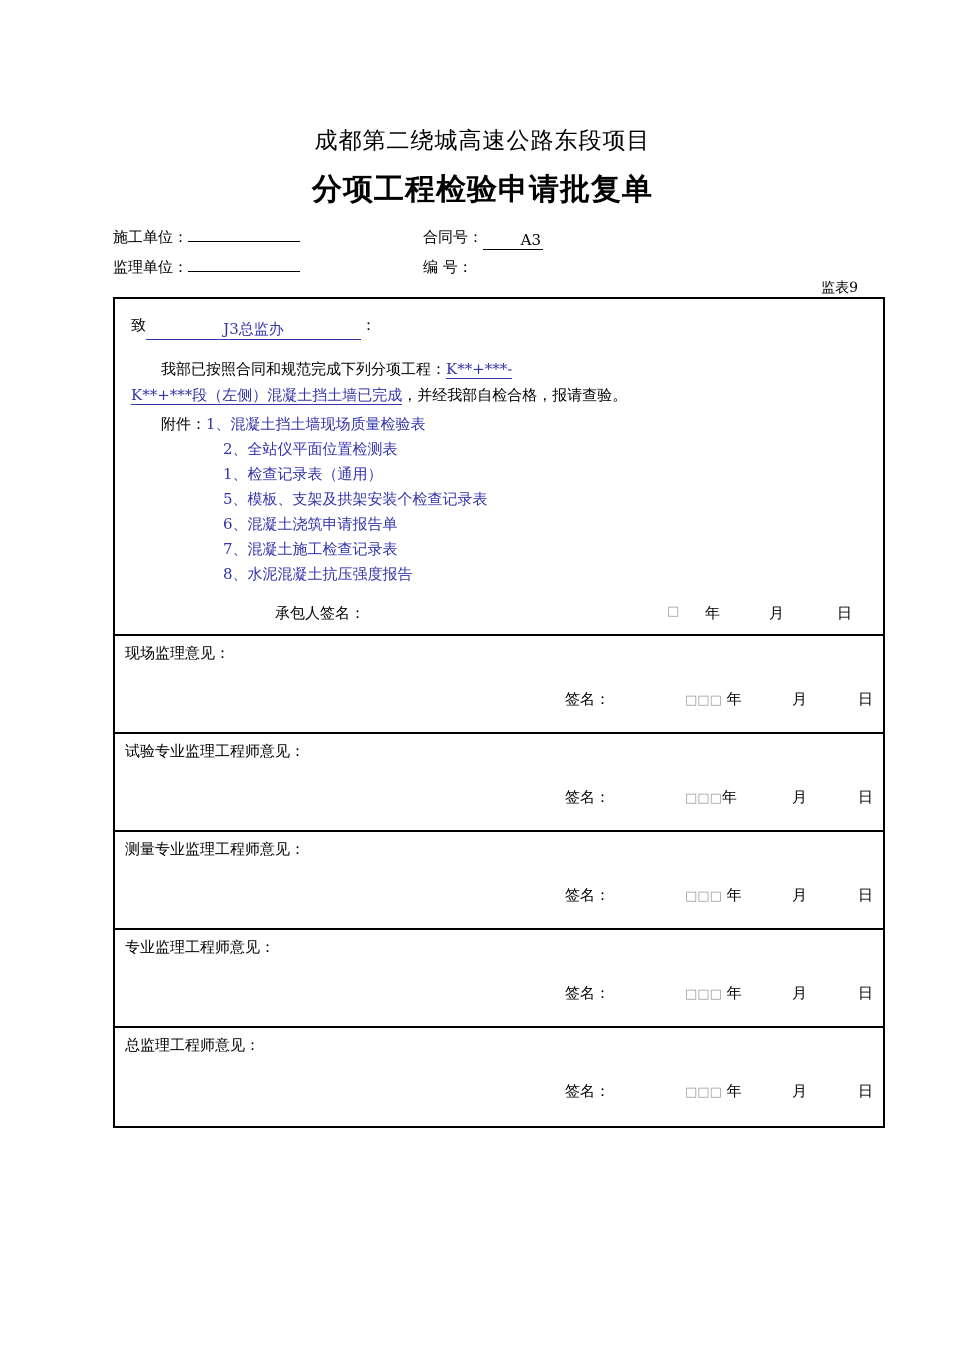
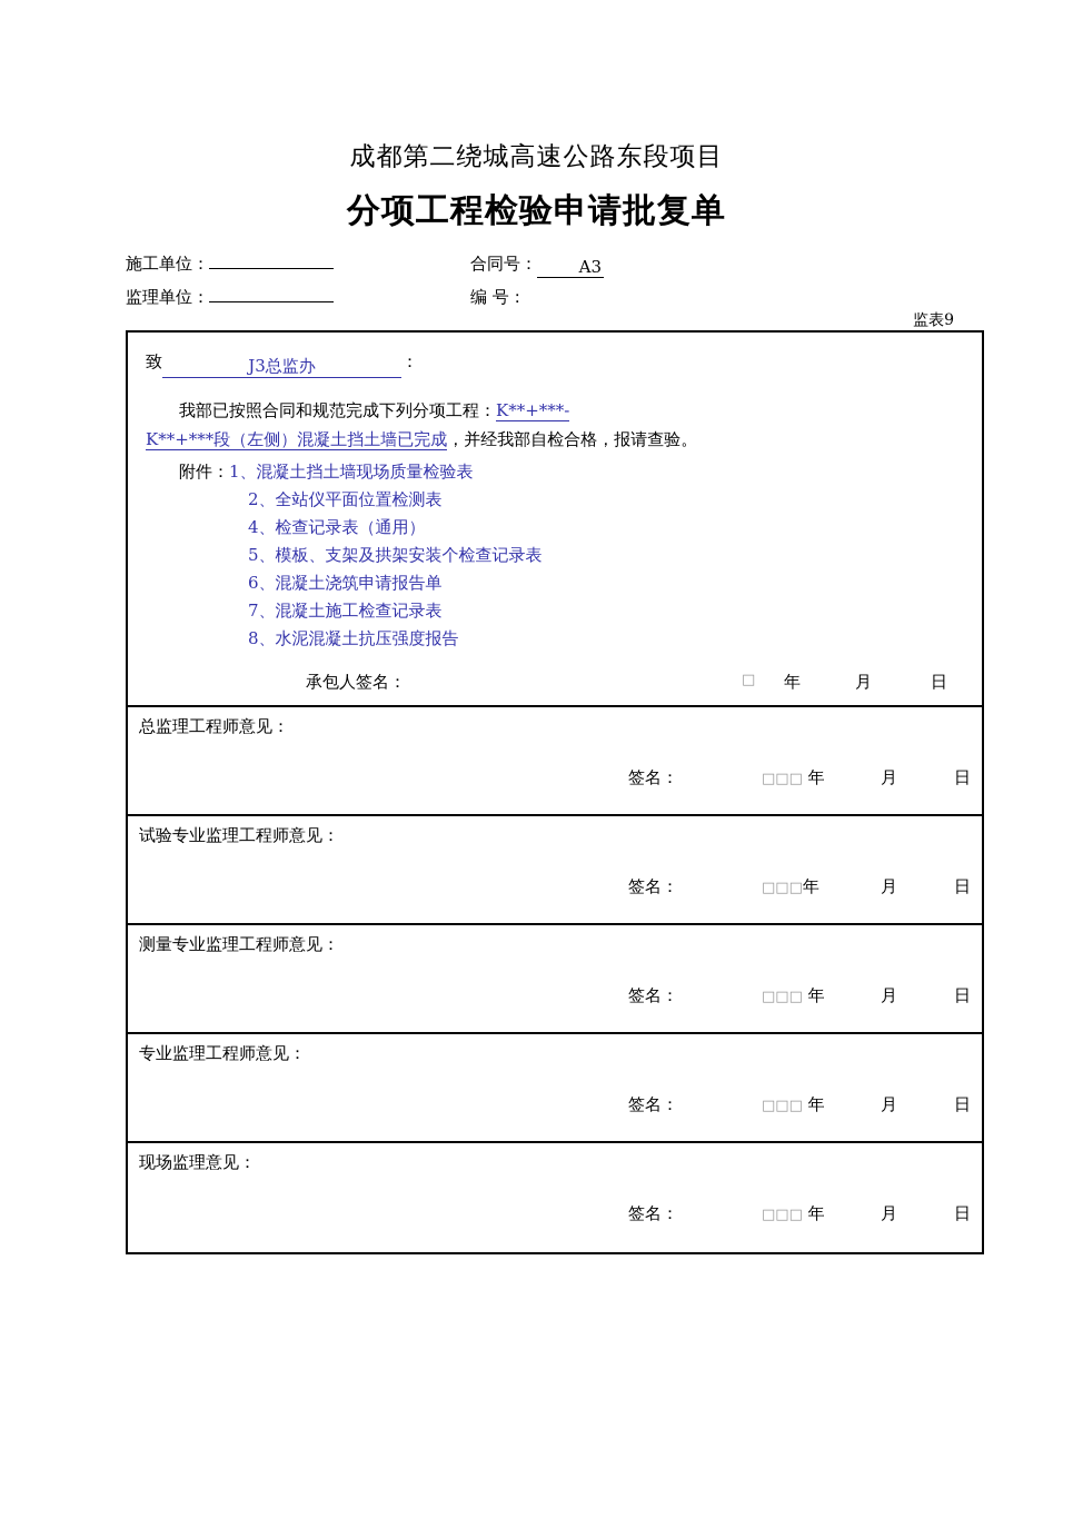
  成都第二绕城高速公路东段项目
  分项工程检验申请批复单
  施工单位：
  监理单位：
  合同号： A3
  编 号：
  监表9
  致 J3总监办 ：
  我部已按照合同和规范完成下列分项工程：K**+***-
  K**+***段（左侧）混凝土挡土墙已完成，并经我部自检合格，报请查验。
  附件：1、混凝土挡土墙现场质量检验表
  2、全站仪平面位置检测表
- 1、检查记录表（通用）
+ 4、检查记录表（通用）
  5、模板、支架及拱架安装个检查记录表
  6、混凝土浇筑申请报告单
  7、混凝土施工检查记录表
  8、水泥混凝土抗压强度报告
  承包人签名：
  □
  年
  月
  日
- 现场监理意见：
+ 总监理工程师意见：
  签名：
  □□□ 年
  月
  日
  试验专业监理工程师意见：
  签名：
  □□□年
  月
  日
  测量专业监理工程师意见：
  签名：
  □□□ 年
  月
  日
  专业监理工程师意见：
  签名：
  □□□ 年
  月
  日
- 总监理工程师意见：
+ 现场监理意见：
  签名：
  □□□ 年
  月
  日
